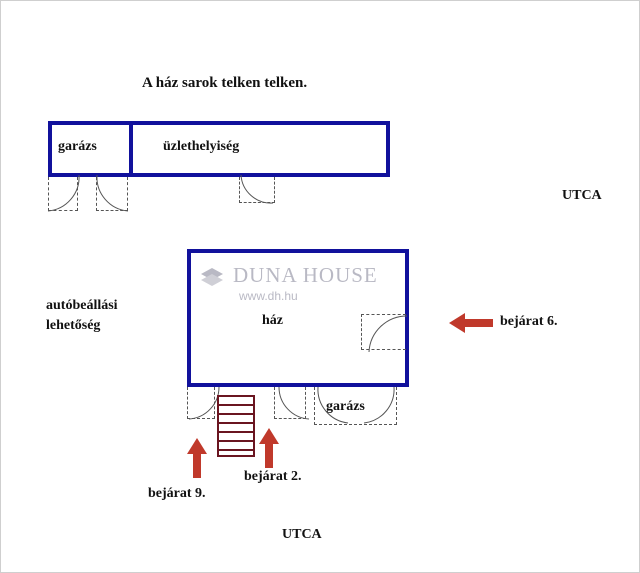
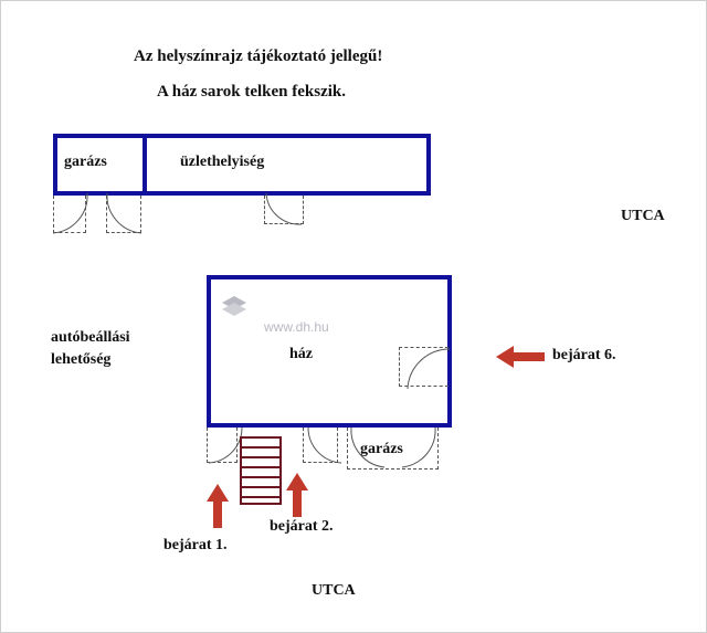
+ Az helyszínrajz tájékoztató jellegű!
- A ház sarok telken telken.
+ A ház sarok telken fekszik.
  garázs
  üzlethelyiség
  UTCA
  ház
- DUNA HOUSE
  www.dh.hu
  autóbeállási
  lehetőség
  bejárat 6.
  garázs
- bejárat 9.
+ bejárat 1.
  bejárat 2.
  UTCA
